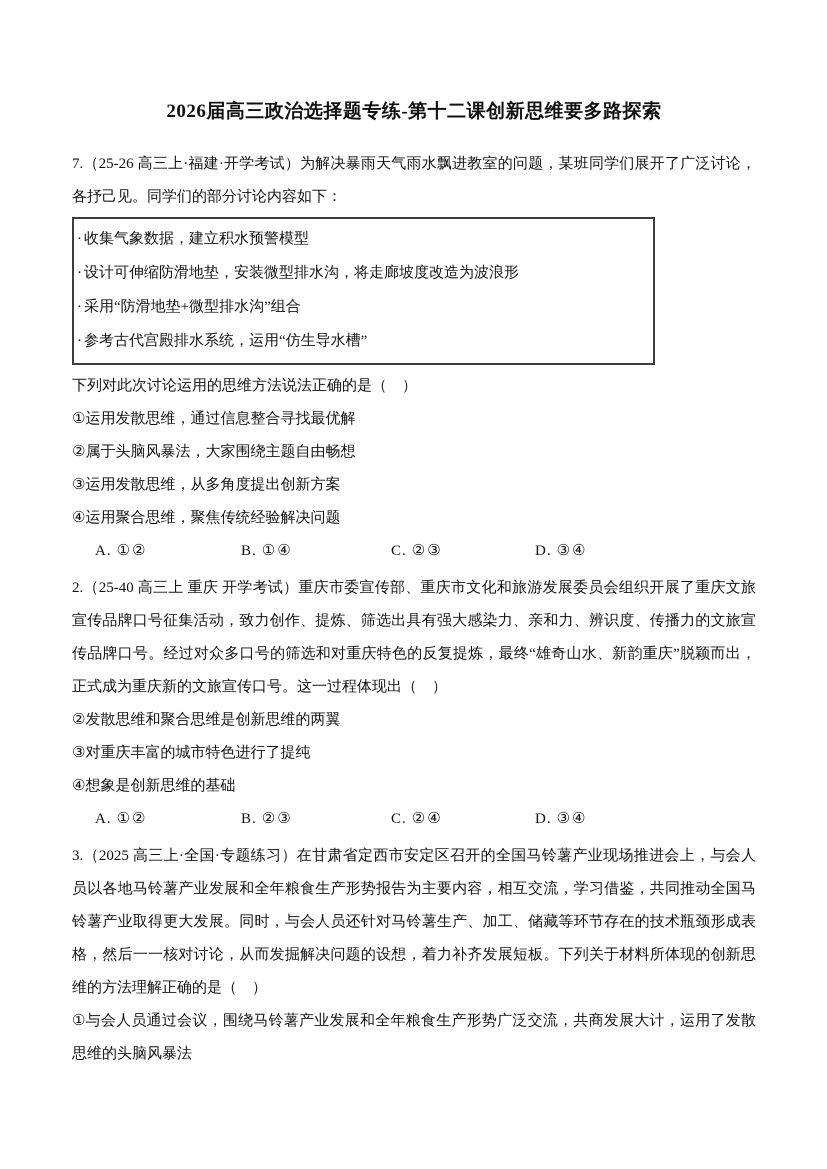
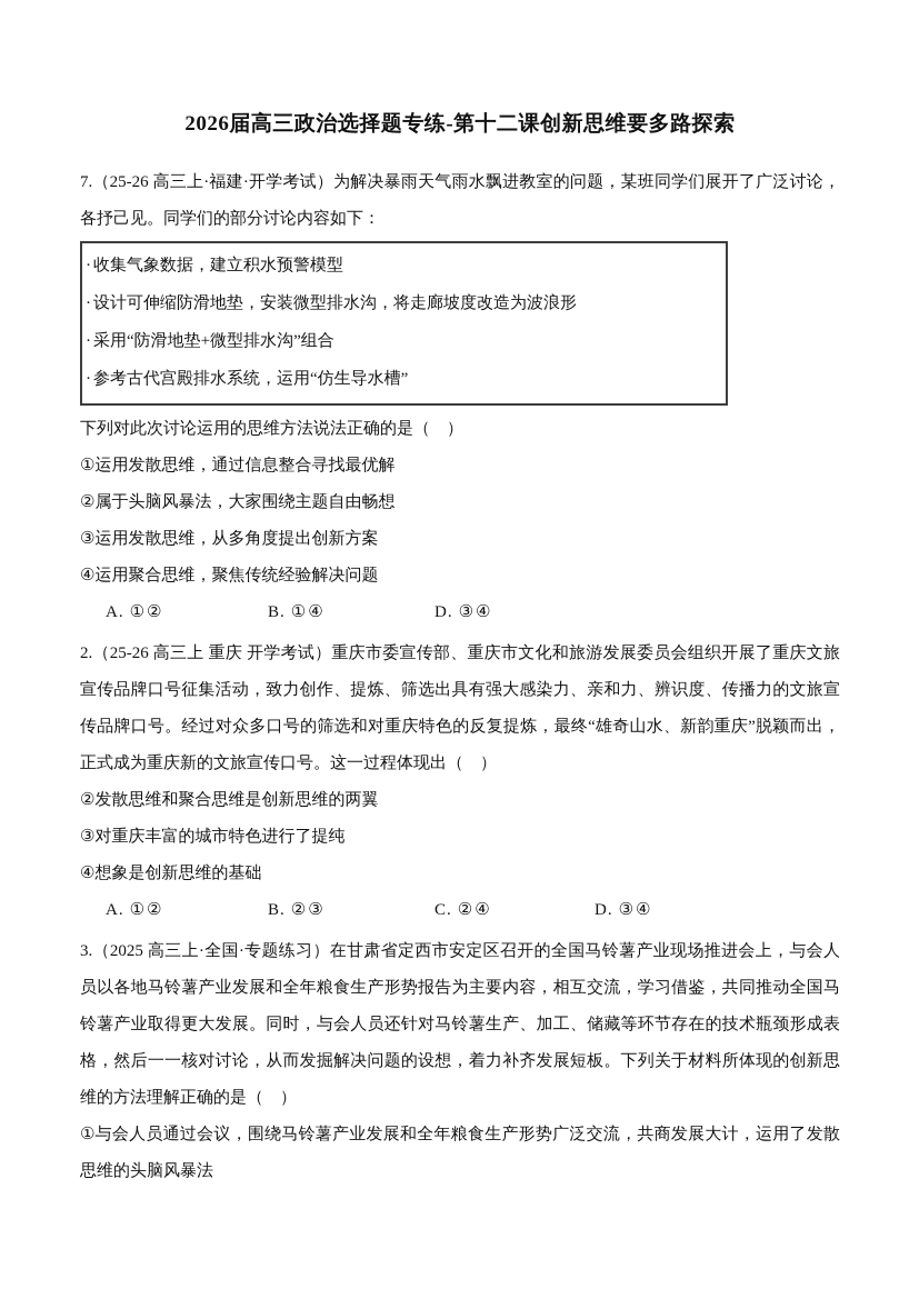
  2026届高三政治选择题专练-第十二课创新思维要多路探索
  7.（25-26 高三上·福建·开学考试）为解决暴雨天气雨水飘进教室的问题，某班同学们展开了广泛讨论，各抒己见。同学们的部分讨论内容如下：
  · 收集气象数据，建立积水预警模型
  · 设计可伸缩防滑地垫，安装微型排水沟，将走廊坡度改造为波浪形
  · 采用“防滑地垫+微型排水沟”组合
  · 参考古代宫殿排水系统，运用“仿生导水槽”
  下列对此次讨论运用的思维方法说法正确的是（ ）
  ①运用发散思维，通过信息整合寻找最优解
  ②属于头脑风暴法，大家围绕主题自由畅想
  ③运用发散思维，从多角度提出创新方案
  ④运用聚合思维，聚焦传统经验解决问题
  A. ①②
  B. ①④
- C. ②③
  D. ③④
- 2.（25-40 高三上 重庆 开学考试）重庆市委宣传部、重庆市文化和旅游发展委员会组织开展了重庆文旅宣传品牌口号征集活动，致力创作、提炼、筛选出具有强大感染力、亲和力、辨识度、传播力的文旅宣传品牌口号。经过对众多口号的筛选和对重庆特色的反复提炼，最终“雄奇山水、新韵重庆”脱颖而出，正式成为重庆新的文旅宣传口号。这一过程体现出（ ）
+ 2.（25-26 高三上 重庆 开学考试）重庆市委宣传部、重庆市文化和旅游发展委员会组织开展了重庆文旅宣传品牌口号征集活动，致力创作、提炼、筛选出具有强大感染力、亲和力、辨识度、传播力的文旅宣传品牌口号。经过对众多口号的筛选和对重庆特色的反复提炼，最终“雄奇山水、新韵重庆”脱颖而出，正式成为重庆新的文旅宣传口号。这一过程体现出（ ）
  ②发散思维和聚合思维是创新思维的两翼
  ③对重庆丰富的城市特色进行了提纯
  ④想象是创新思维的基础
  A. ①②
  B. ②③
  C. ②④
  D. ③④
  3.（2025 高三上·全国·专题练习）在甘肃省定西市安定区召开的全国马铃薯产业现场推进会上，与会人员以各地马铃薯产业发展和全年粮食生产形势报告为主要内容，相互交流，学习借鉴，共同推动全国马铃薯产业取得更大发展。同时，与会人员还针对马铃薯生产、加工、储藏等环节存在的技术瓶颈形成表格，然后一一核对讨论，从而发掘解决问题的设想，着力补齐发展短板。下列关于材料所体现的创新思维的方法理解正确的是（ ）
  ①与会人员通过会议，围绕马铃薯产业发展和全年粮食生产形势广泛交流，共商发展大计，运用了发散思维的头脑风暴法
